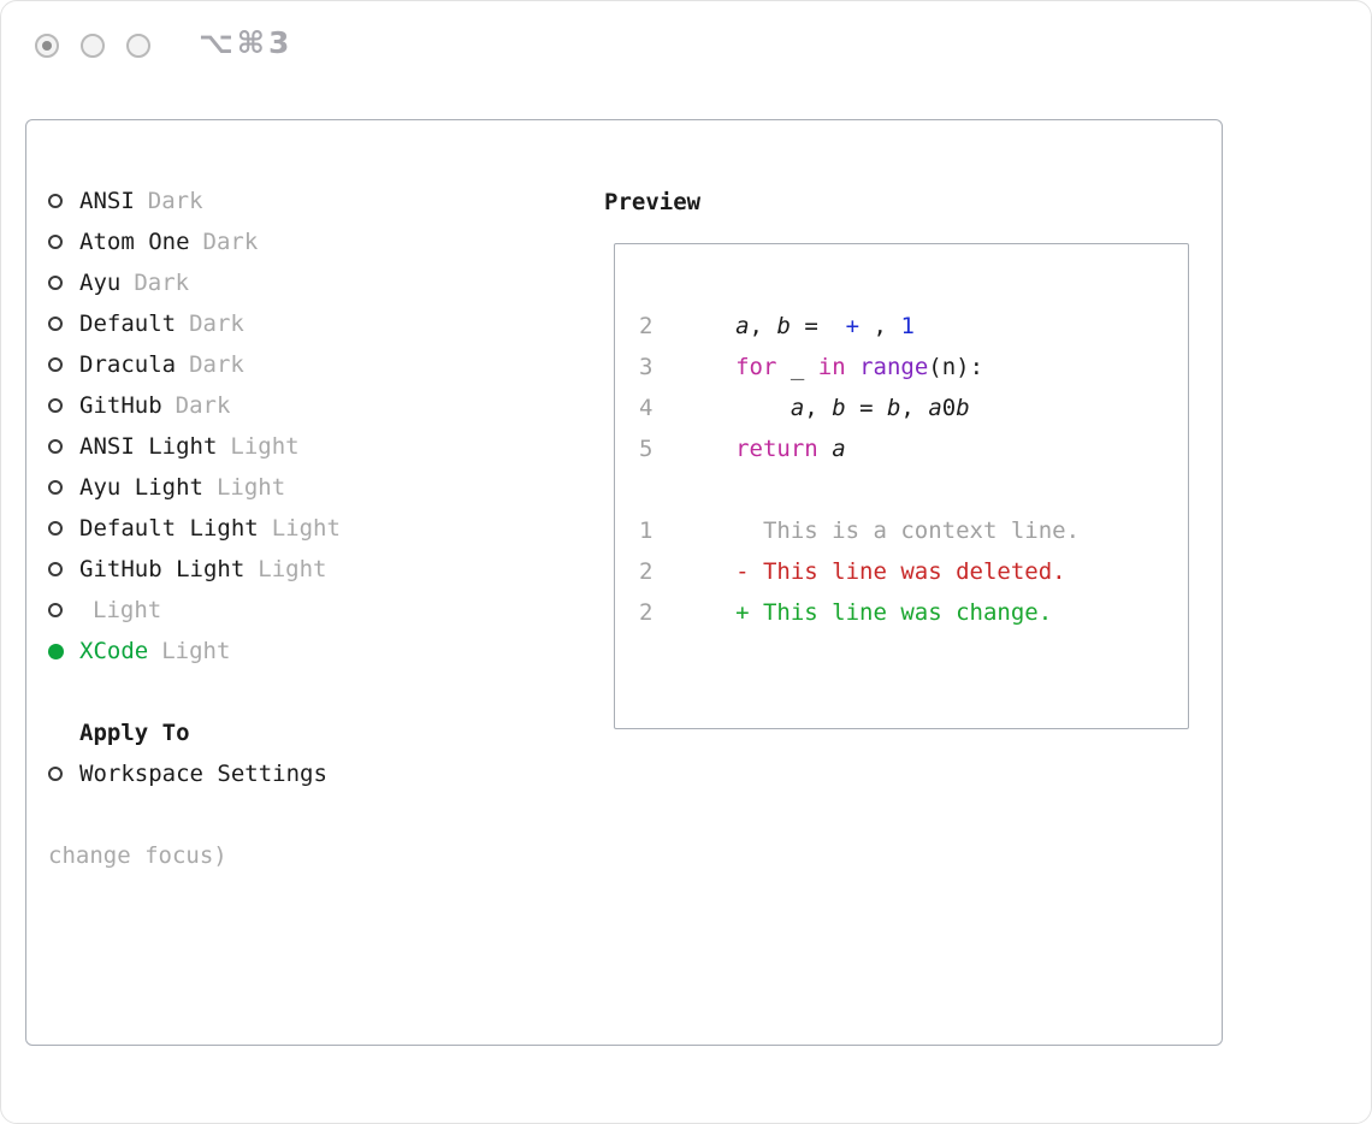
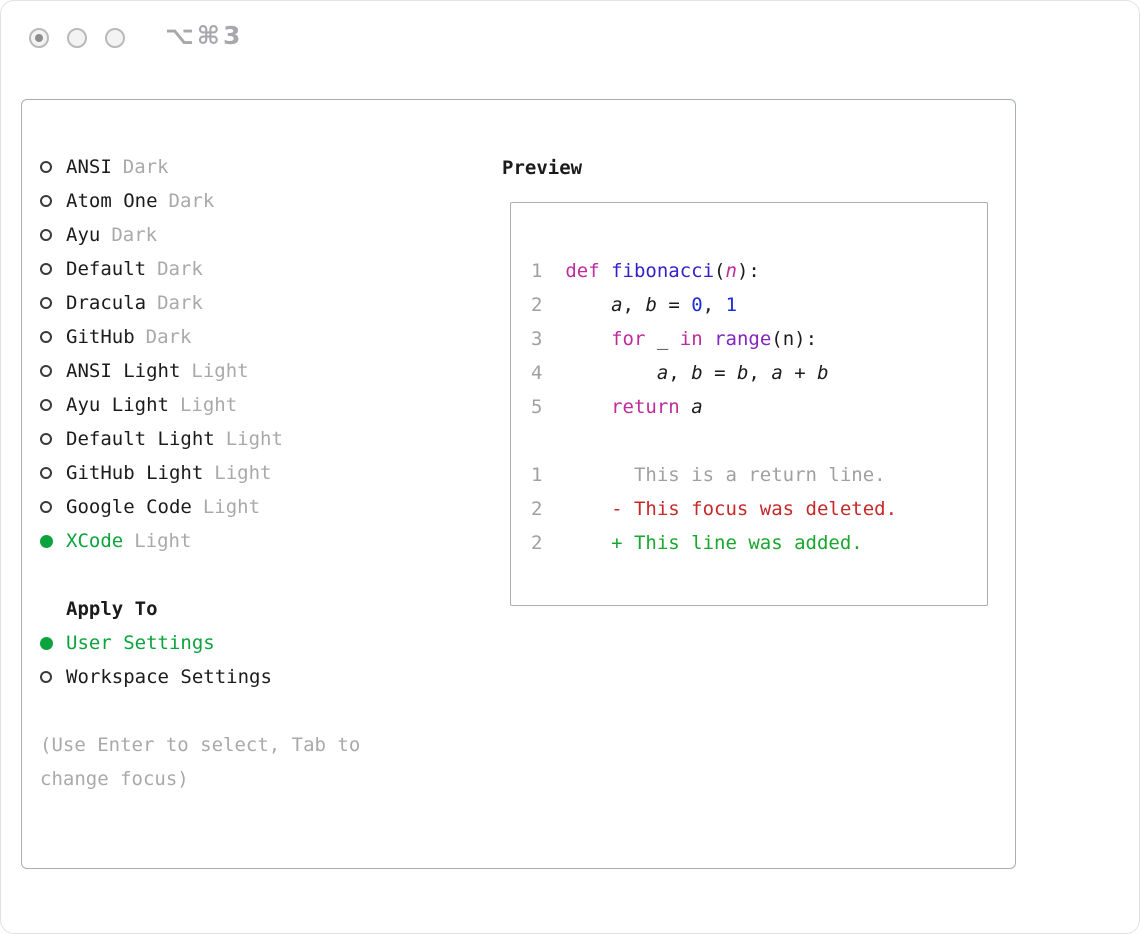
  ⌥⌘3
  ANSI
  Dark
  Atom One
  Dark
  Ayu
  Dark
  Default
  Dark
  Dracula
  Dark
  GitHub
  Dark
  ANSI Light
  Light
  Ayu Light
  Light
  Default Light
  Light
  GitHub Light
  Light
+ Google Code
  Light
  XCode
  Light
  Apply To
+ User Settings
  Workspace Settings
+ (Use Enter to select, Tab to
  change focus)
  Preview
+ 1 def fibonacci(n):
- 2 a, b = + , 1
+ 2 a, b = 0, 1
  3 for _ in range(n):
- 4 a, b = b, a0b
+ 4 a, b = b, a + b
  5 return a
- 1 This is a context line.
+ 1 This is a return line.
- 2 - This line was deleted.
+ 2 - This focus was deleted.
- 2 + This line was change.
+ 2 + This line was added.
